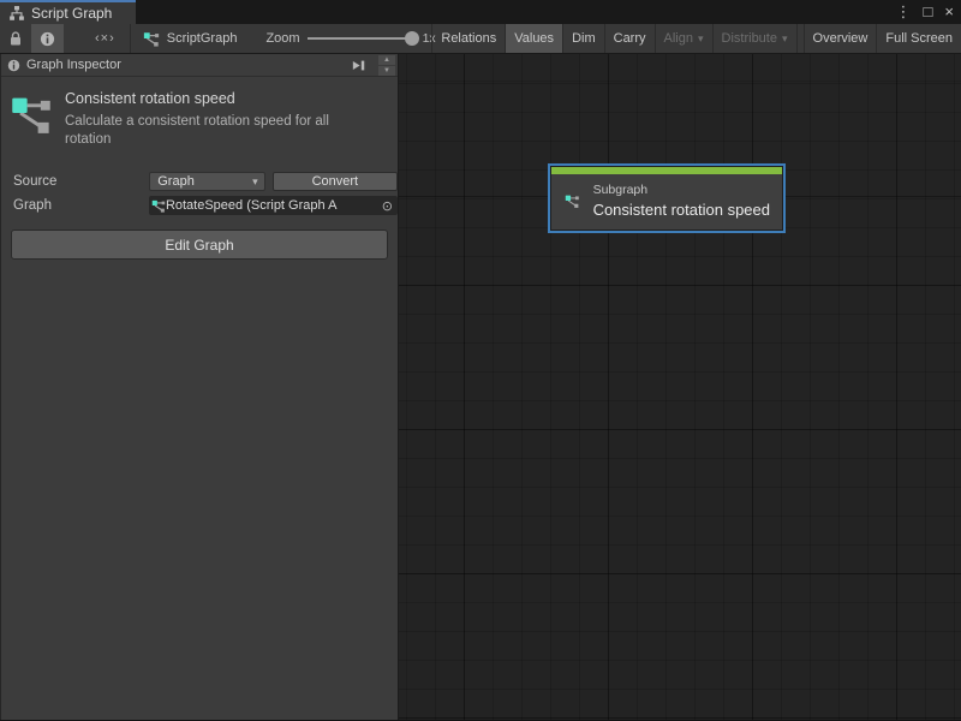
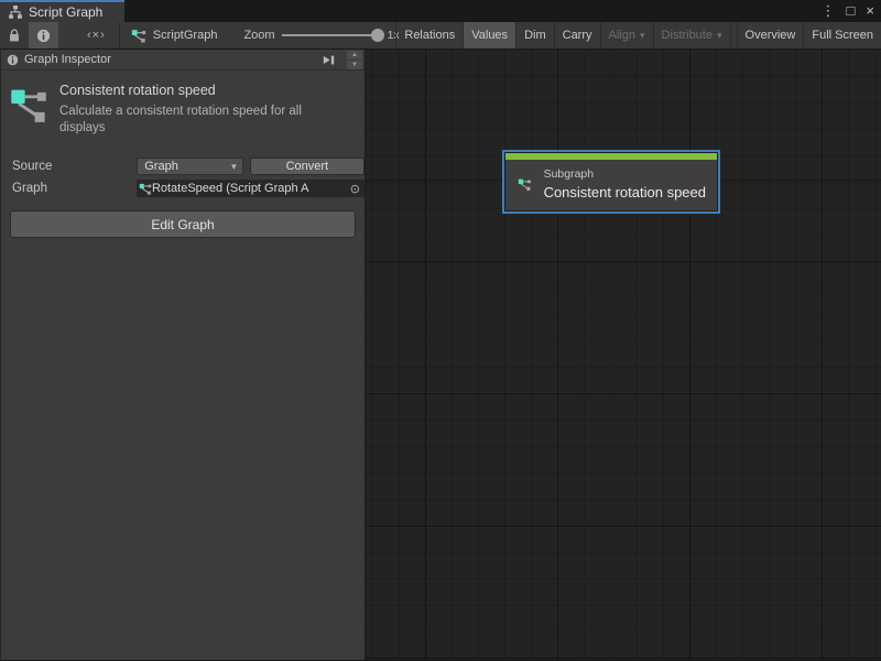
  Script Graph
  ⋮
  □
  ×
  ‹×›
  ScriptGraph
  Zoom
  Relations
  Values
  Dim
  Carry
  Align
  Distribute
  Overview
  Full Screen
  Graph Inspector
  Consistent rotation speed
- Calculate a consistent rotation speed for all rotation
+ Calculate a consistent rotation speed for all displays
  Source
  Graph
  Convert
  Graph
  RotateSpeed (Script Graph A
  ⊙
  Edit Graph
  Subgraph
  Consistent rotation speed
